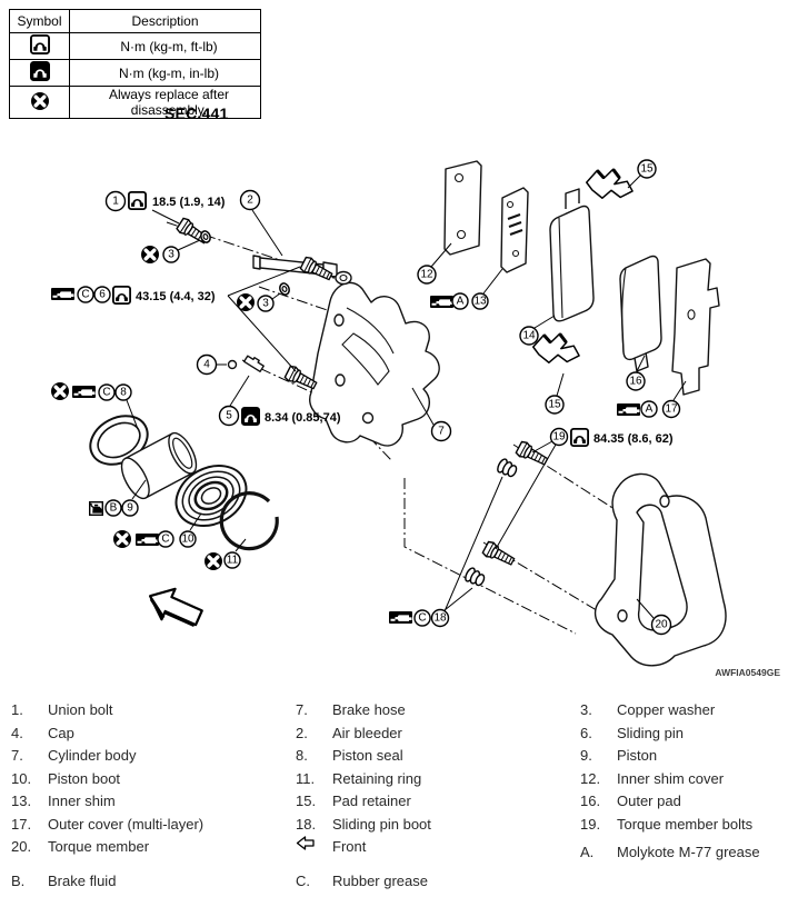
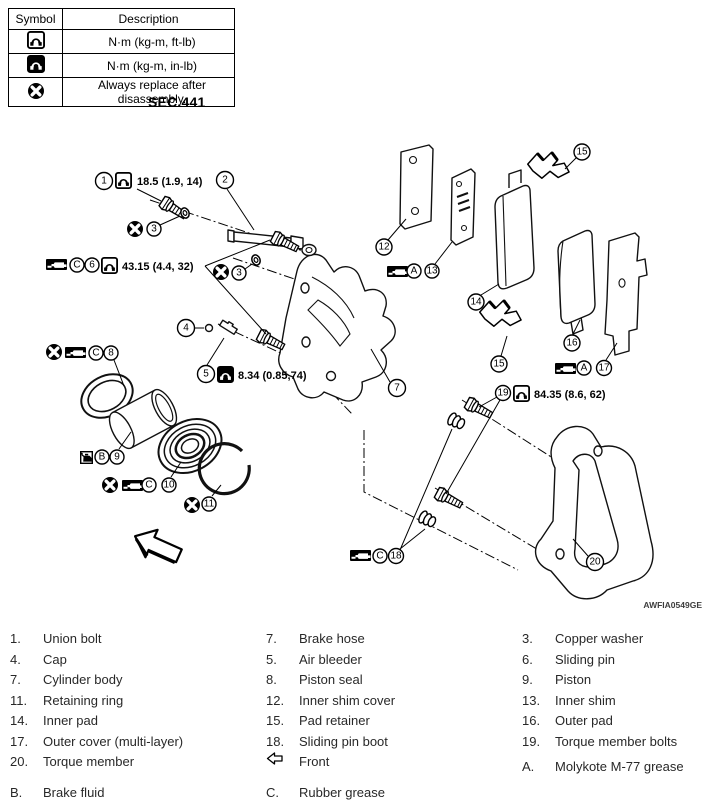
  Symbol	Description
  	N·m (kg-m, ft-lb)
  	N·m (kg-m, in-lb)
  	Always replace after disassembly.
  SEC.441
  1
  18.5 (1.9, 14)
  2
  3
  3
  4
  5
  8.34 (0.85,74)
  C
  6
  43.15 (4.4, 32)
  7
  C
  8
  B
  9
  C
  10
  11
  12
  A
  13
  14
  15
  15
  16
  A
  17
  C
  18
  19
  84.35 (8.6, 62)
  20
  AWFIA0549GE
  1. Union bolt
  7. Brake hose
  3. Copper washer
  4. Cap
- 2. Air bleeder
+ 5. Air bleeder
  6. Sliding pin
  7. Cylinder body
  8. Piston seal
  9. Piston
- 10. Piston boot
  11. Retaining ring
  12. Inner shim cover
  13. Inner shim
+ 14. Inner pad
  15. Pad retainer
  16. Outer pad
  17. Outer cover (multi-layer)
  18. Sliding pin boot
  19. Torque member bolts
  20. Torque member
  Front
  A. Molykote M-77 grease
  B. Brake fluid
  C. Rubber grease
